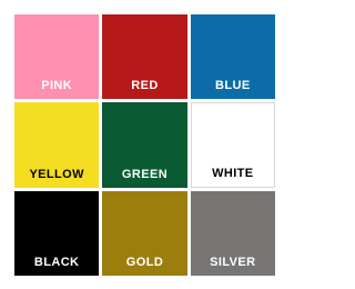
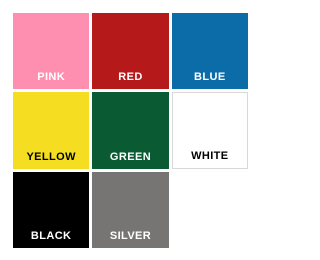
  PINK
  RED
  BLUE
  YELLOW
  GREEN
  WHITE
  BLACK
- GOLD
  SILVER
